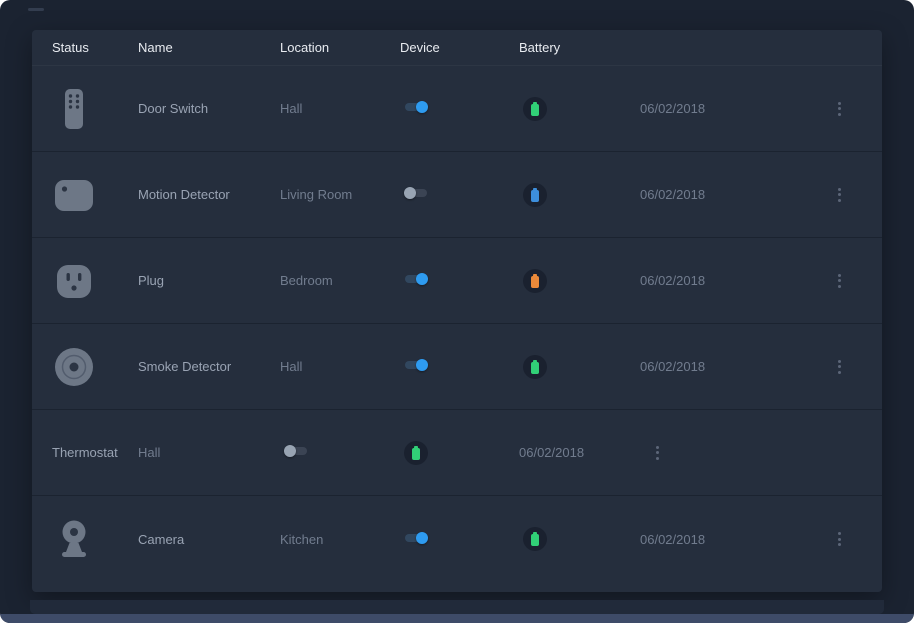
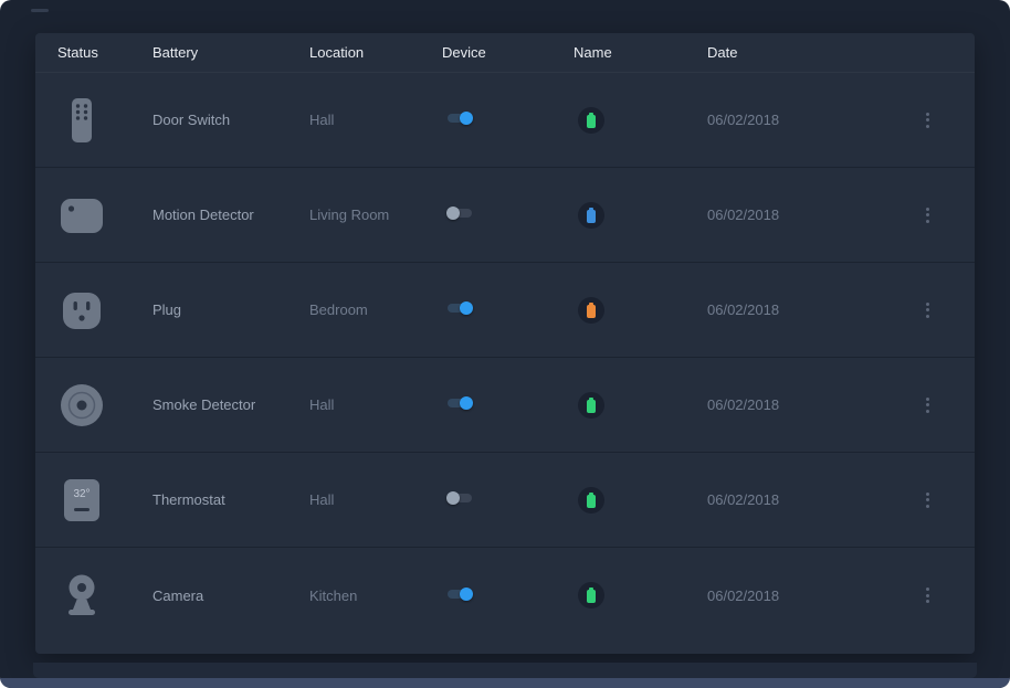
  Status
- Name
+ Battery
  Location
  Device
- Battery
+ Name
+ Date
  Door Switch
  Hall
  06/02/2018
  Motion Detector
  Living Room
  06/02/2018
  Plug
  Bedroom
  06/02/2018
  Smoke Detector
  Hall
  06/02/2018
+ 32°
  Thermostat
  Hall
  06/02/2018
  Camera
  Kitchen
  06/02/2018
